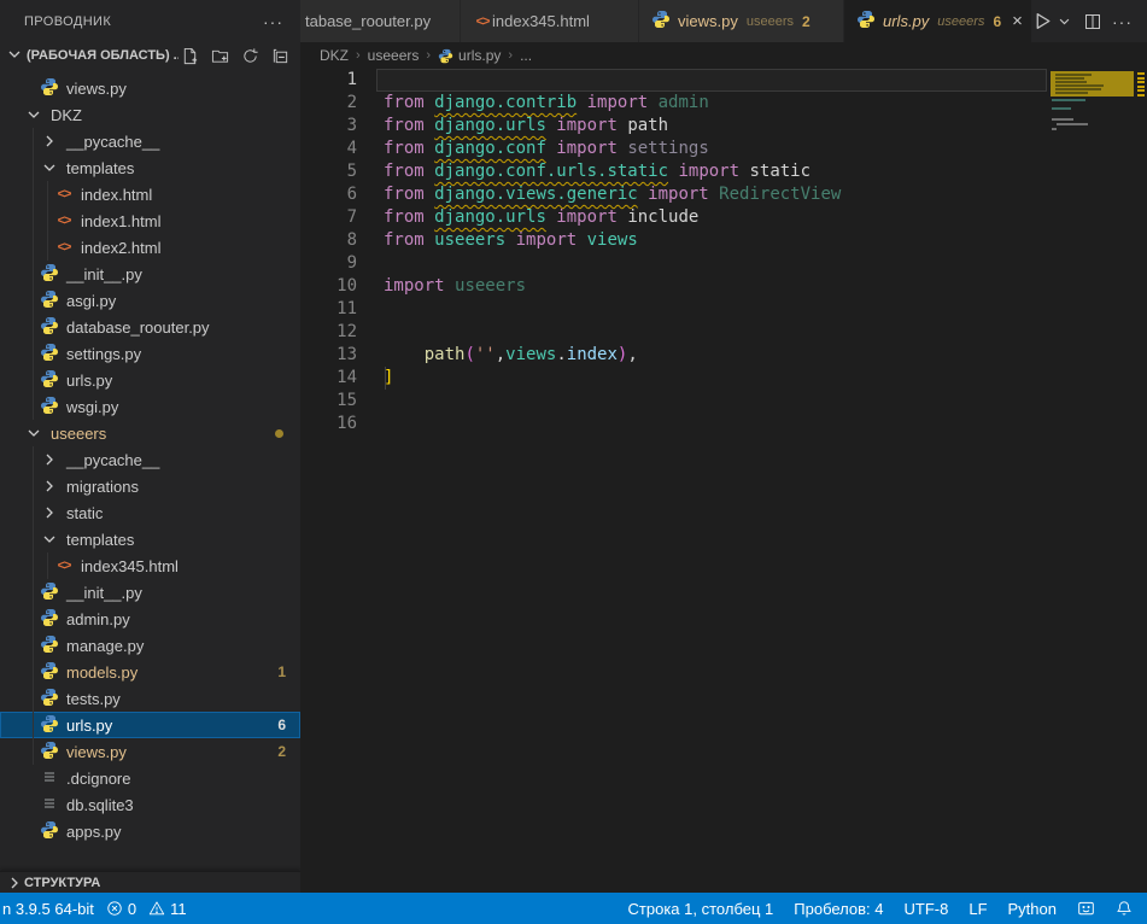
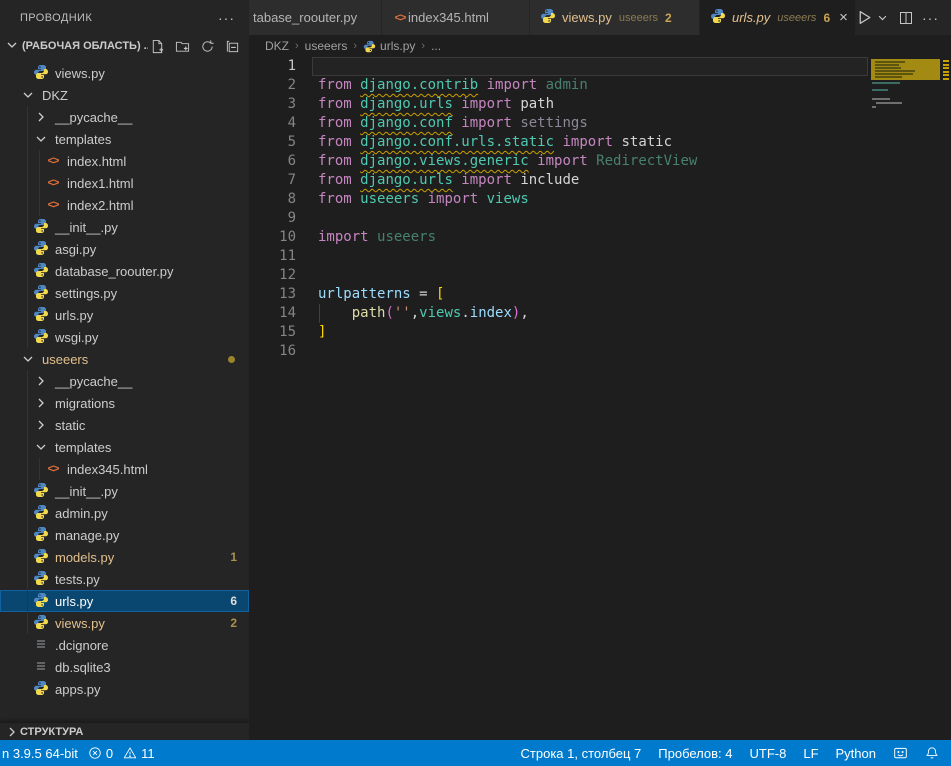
  ПРОВОДНИК
  ···
  (РАБОЧАЯ ОБЛАСТЬ) .
  views.py
  DKZ
  __pycache__
  templates
  <>
  index.html
  <>
  index1.html
  <>
  index2.html
  __init__.py
  asgi.py
  database_roouter.py
  settings.py
  urls.py
  wsgi.py
  useeers
  __pycache__
  migrations
  static
  templates
  <>
  index345.html
  __init__.py
  admin.py
  manage.py
  models.py
  1
  tests.py
  urls.py
  6
  views.py
  2
  .dcignore
  db.sqlite3
  apps.py
  СТРУКТУРА
  tabase_roouter.py
  <>
  index345.html
  views.py
  useeers
  2
  urls.py
  useeers
  6
  ×
  ···
  DKZ
  ›
  useeers
  ›
  urls.py
  ›
  ...
  1
  2
  3
  4
  5
  6
  7
  8
  9
  10
  11
  12
  13
  14
  15
  16
  from django.contrib import admin
  from django.urls import path
  from django.conf import settings
  from django.conf.urls.static import static
  from django.views.generic import RedirectView
  from django.urls import include
  from useeers import views
  import useeers
+ urlpatterns = [
  path('',views.index),
  ]
  n 3.9.5 64-bit
  0
  11
- Строка 1, столбец 1
+ Строка 1, столбец 7
  Пробелов: 4
  UTF-8
  LF
  Python
